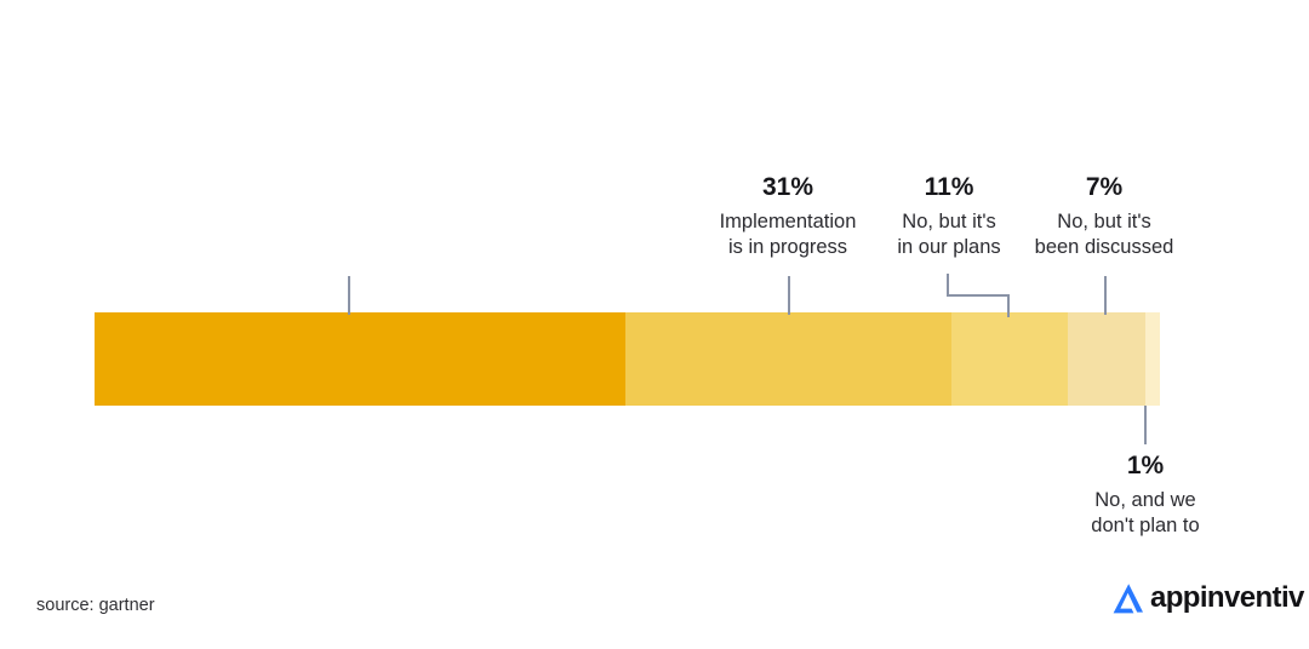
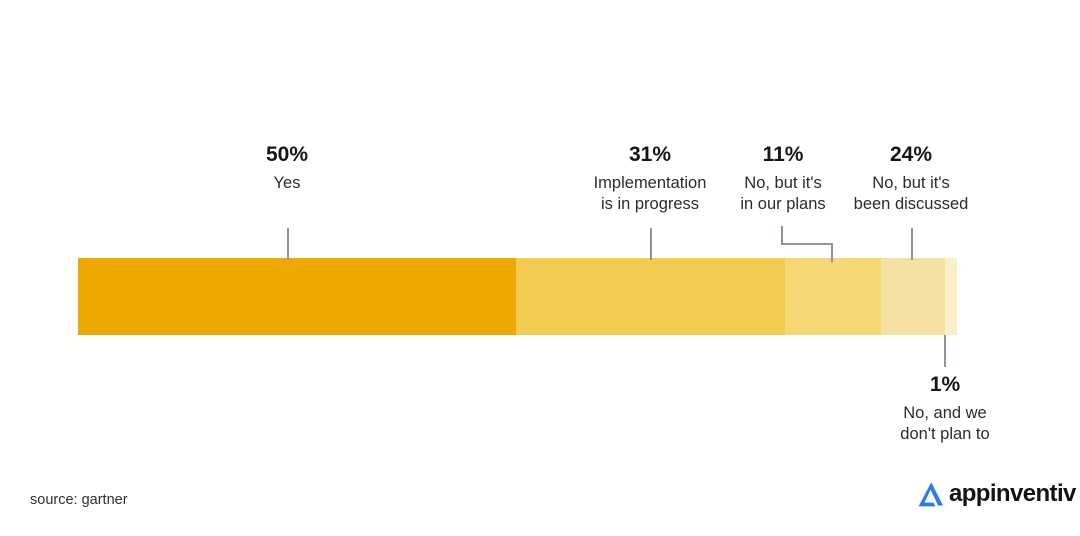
+ 50%
+ Yes
  31%
  Implementation
  is in progress
  11%
  No, but it's
  in our plans
- 7%
+ 24%
  No, but it's
  been discussed
  1%
  No, and we
  don't plan to
  source: gartner
  appinventiv
